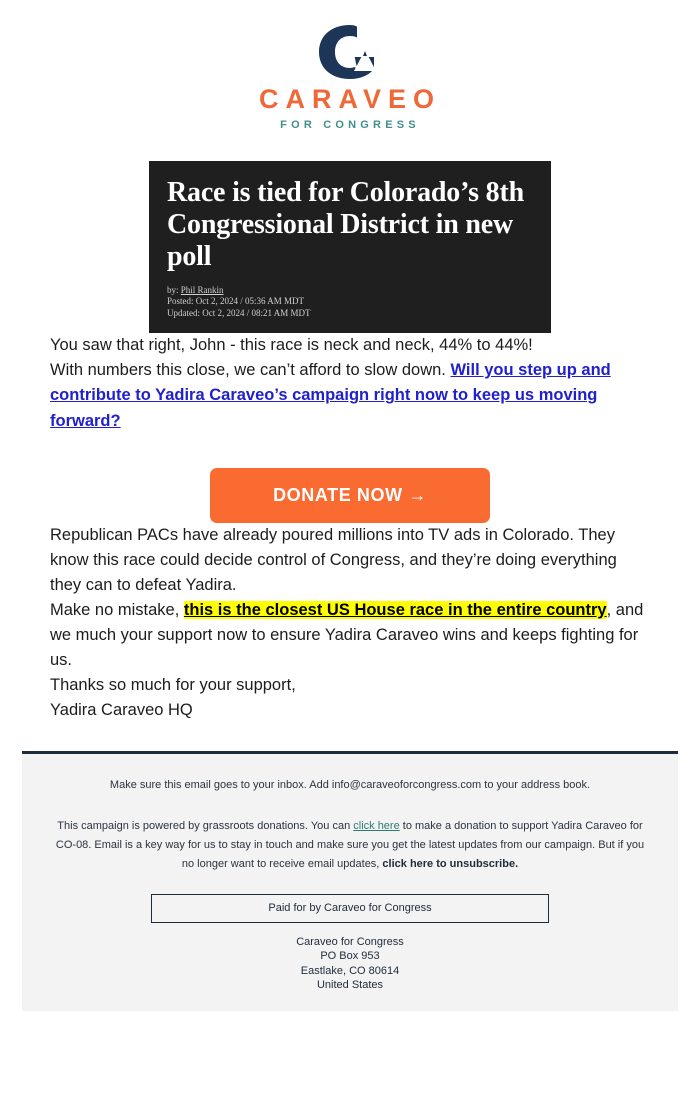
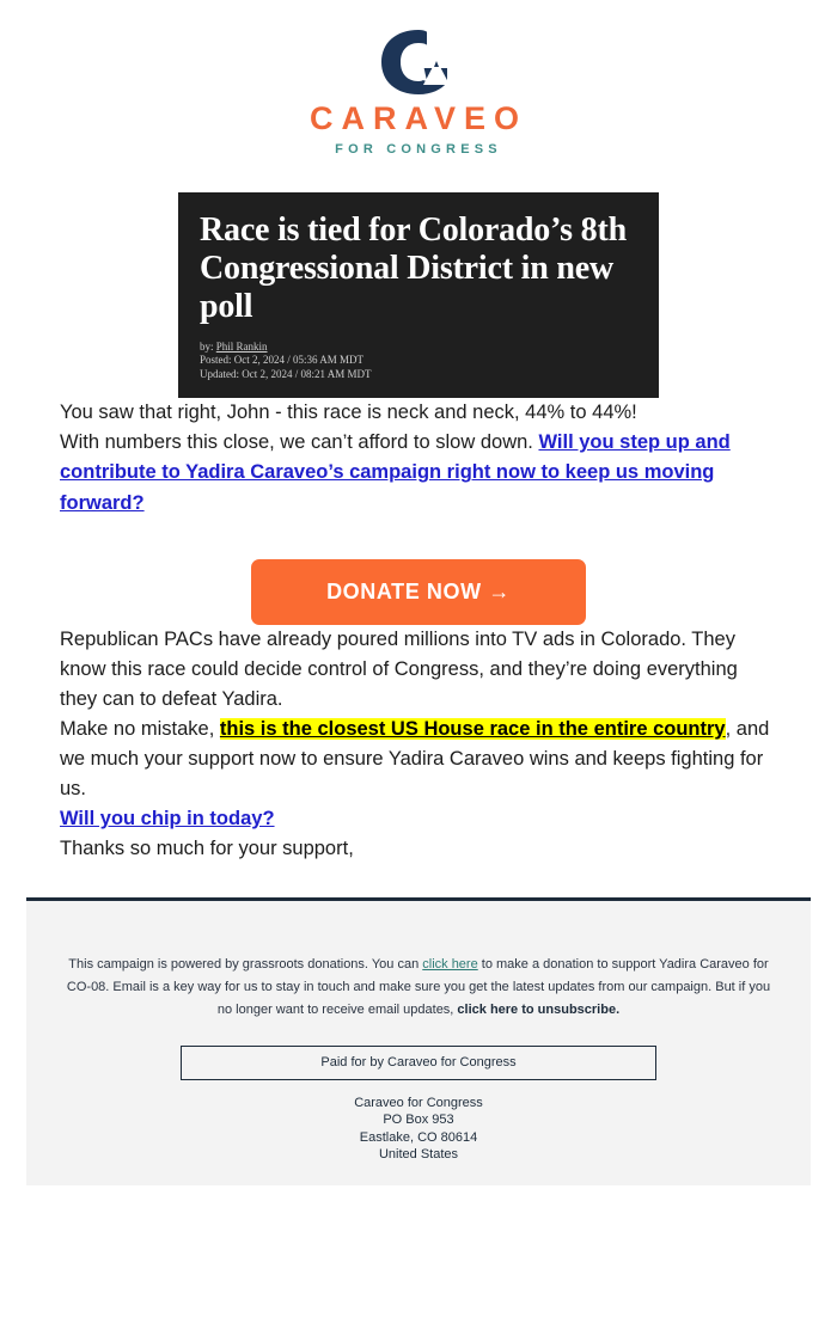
  CARAVEO
  FOR CONGRESS
  Race is tied for Colorado’s 8th Congressional District in new poll
  by: Phil Rankin
  Posted: Oct 2, 2024 / 05:36 AM MDT
  Updated: Oct 2, 2024 / 08:21 AM MDT
  You saw that right, John - this race is neck and neck, 44% to 44%!
  With numbers this close, we can’t afford to slow down. Will you step up and contribute to Yadira Caraveo’s campaign right now to keep us moving forward?
  DONATE NOW →
  Republican PACs have already poured millions into TV ads in Colorado. They know this race could decide control of Congress, and they’re doing everything they can to defeat Yadira.
  Make no mistake, this is the closest US House race in the entire country, and we much your support now to ensure Yadira Caraveo wins and keeps fighting for us.
+ Will you chip in today?
  Thanks so much for your support,
- Yadira Caraveo HQ
- Make sure this email goes to your inbox. Add info@caraveoforcongress.com to your address book.
  This campaign is powered by grassroots donations. You can click here to make a donation to support Yadira Caraveo for CO-08. Email is a key way for us to stay in touch and make sure you get the latest updates from our campaign. But if you no longer want to receive email updates, click here to unsubscribe.
  Paid for by Caraveo for Congress
  Caraveo for Congress
  PO Box 953
  Eastlake, CO 80614
  United States
